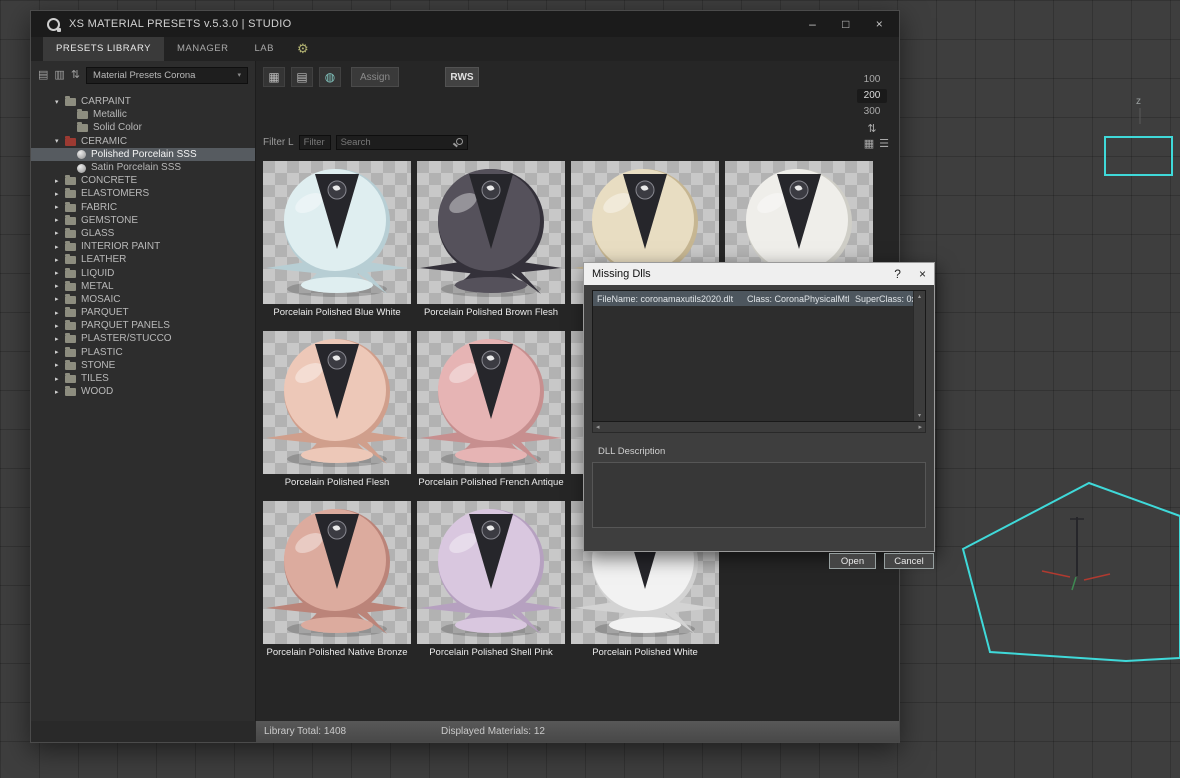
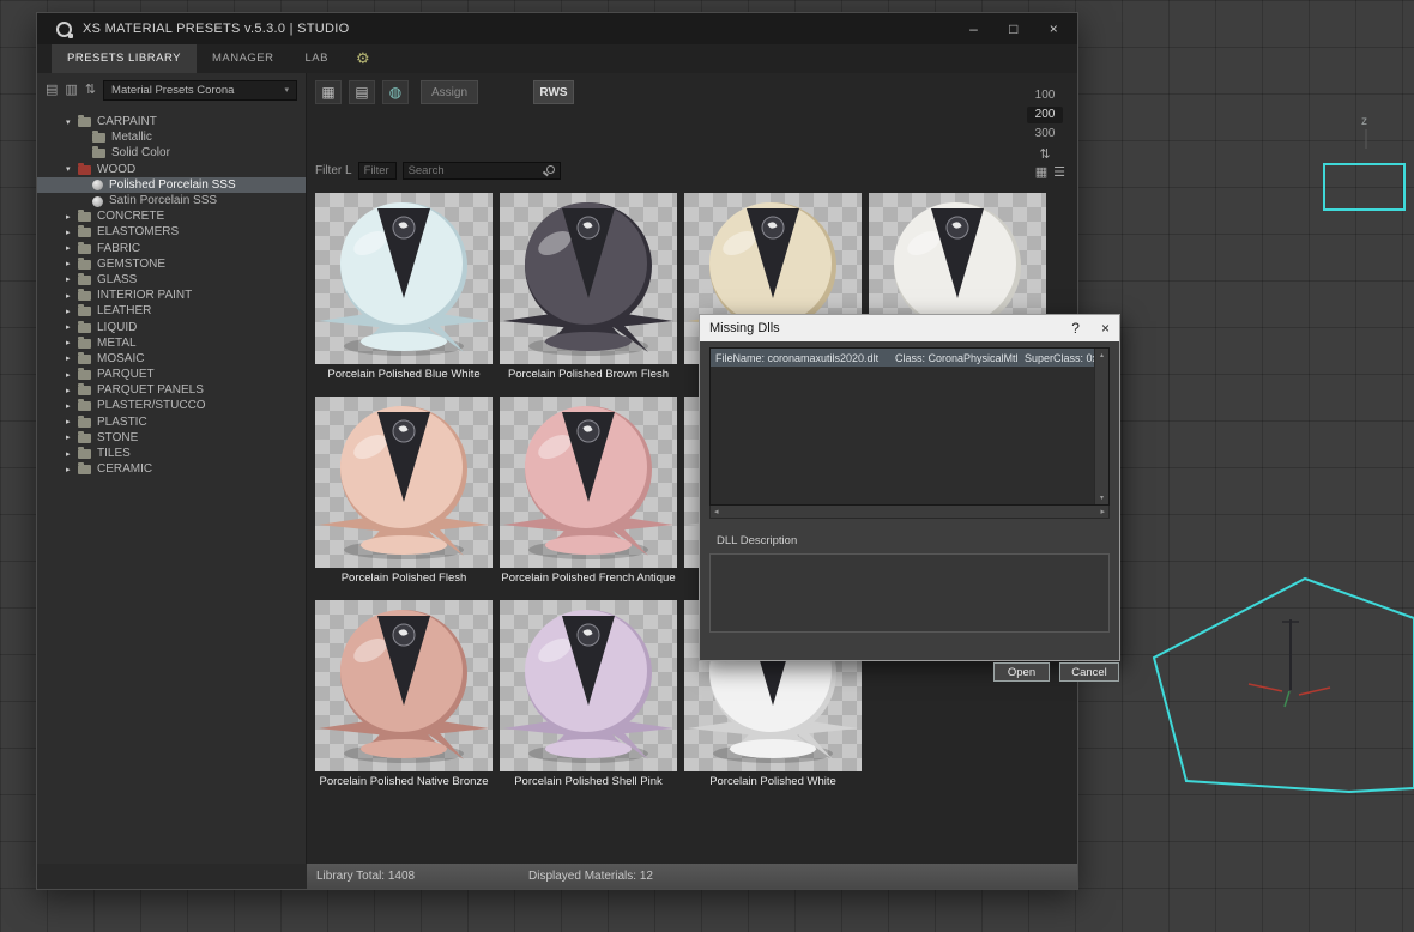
  z
  XS MATERIAL PRESETS v.5.3.0 | STUDIO
  –
  □
  ×
  PRESETS LIBRARY
  MANAGER
  LAB
  ⚙
  ▤
  ▥
  ⇅
  Material Presets Corona
  CARPAINT
  Metallic
  Solid Color
- CERAMIC
+ WOOD
  Polished Porcelain SSS
  Satin Porcelain SSS
  CONCRETE
  ELASTOMERS
  FABRIC
  GEMSTONE
  GLASS
  INTERIOR PAINT
  LEATHER
  LIQUID
  METAL
  MOSAIC
  PARQUET
  PARQUET PANELS
  PLASTER/STUCCO
  PLASTIC
  STONE
  TILES
- WOOD
+ CERAMIC
  ▦
  ▤
  ◍
  Assign
  RWS
  100
  200
  300
  ⇅
  ▦
  ☰
  Filter L
  Filter
  Search
  Porcelain Polished Blue White
  Porcelain Polished Brown Flesh
  Porcelain Polished Flesh
  Porcelain Polished French Antique
  Porcelain Polished Native Bronze
  Porcelain Polished Shell Pink
  Porcelain Polished White
  Library Total: 1408
  Displayed Materials: 12
  Missing Dlls
  ?
  ×
  FileName: coronamaxutils2020.dlt
  Class: CoronaPhysicalMtl
  SuperClass: 0
  DLL Description
  Open
  Cancel
